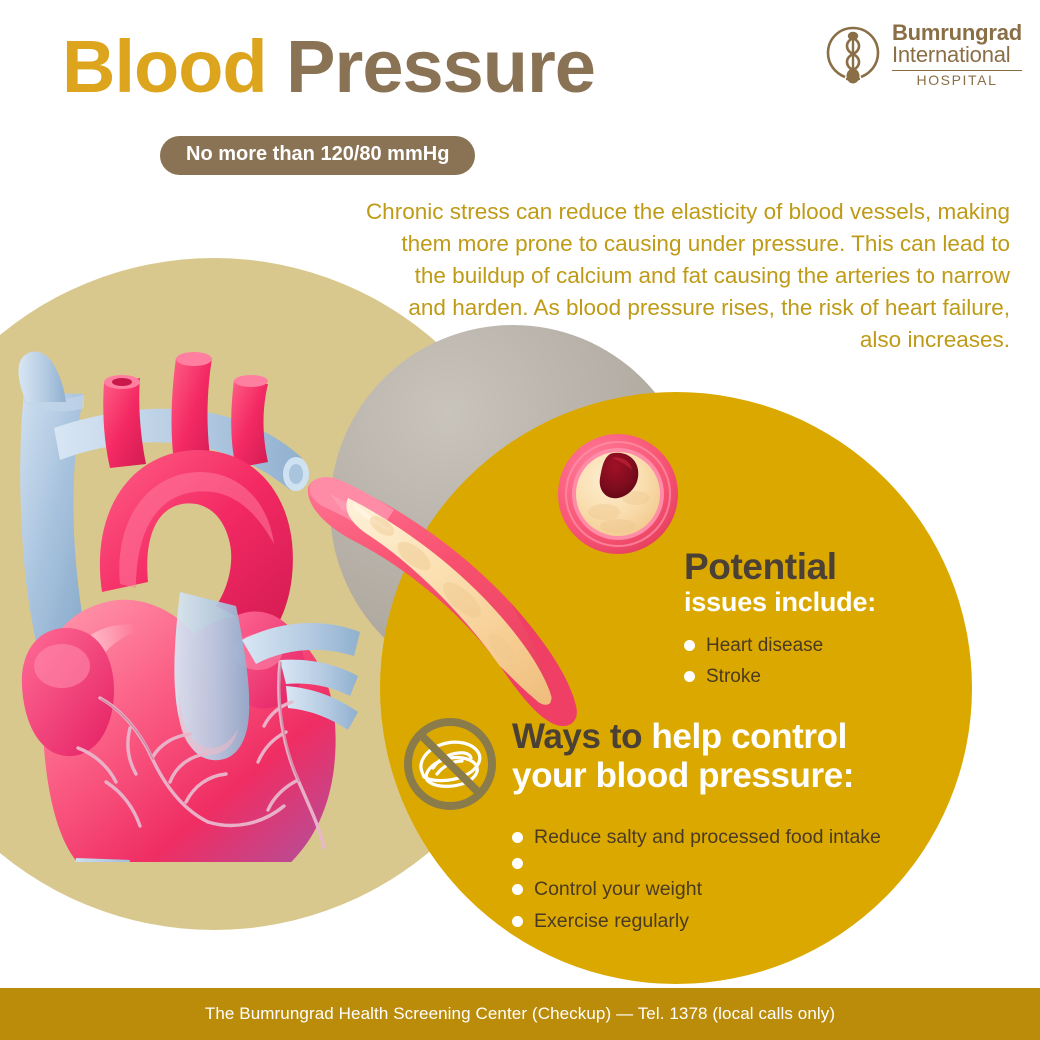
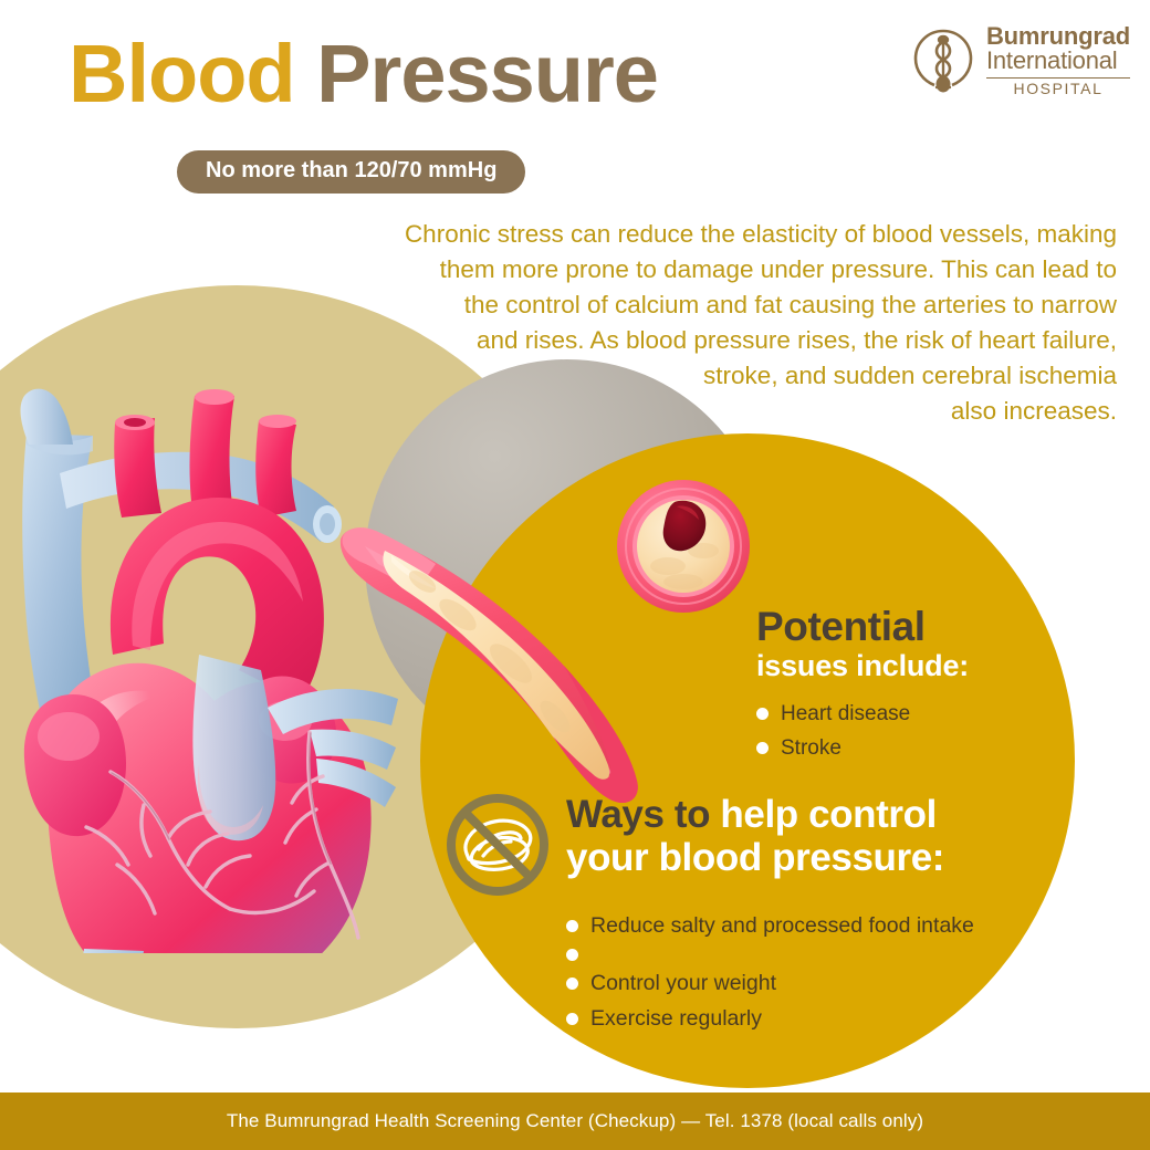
  Blood Pressure
- No more than 120/80 mmHg
+ No more than 120/70 mmHg
  Bumrungrad
  International
  HOSPITAL
  Chronic stress can reduce the elasticity of blood vessels, making
- them more prone to causing under pressure. This can lead to
+ them more prone to damage under pressure. This can lead to
- the buildup of calcium and fat causing the arteries to narrow
+ the control of calcium and fat causing the arteries to narrow
- and harden. As blood pressure rises, the risk of heart failure,
+ and rises. As blood pressure rises, the risk of heart failure,
+ stroke, and sudden cerebral ischemia
  also increases.
  Potential
  issues include:
  Heart disease
  Stroke
  Ways to help control
  your blood pressure:
  Reduce salty and processed food intake
  Control your weight
  Exercise regularly
  The Bumrungrad Health Screening Center (Checkup) — Tel. 1378 (local calls only)
